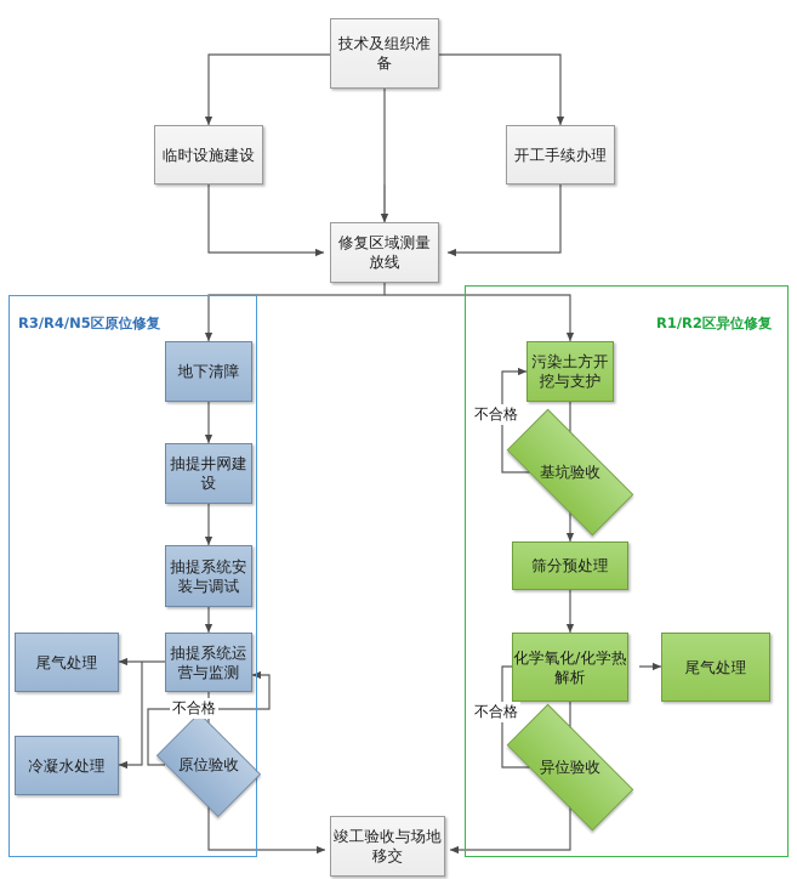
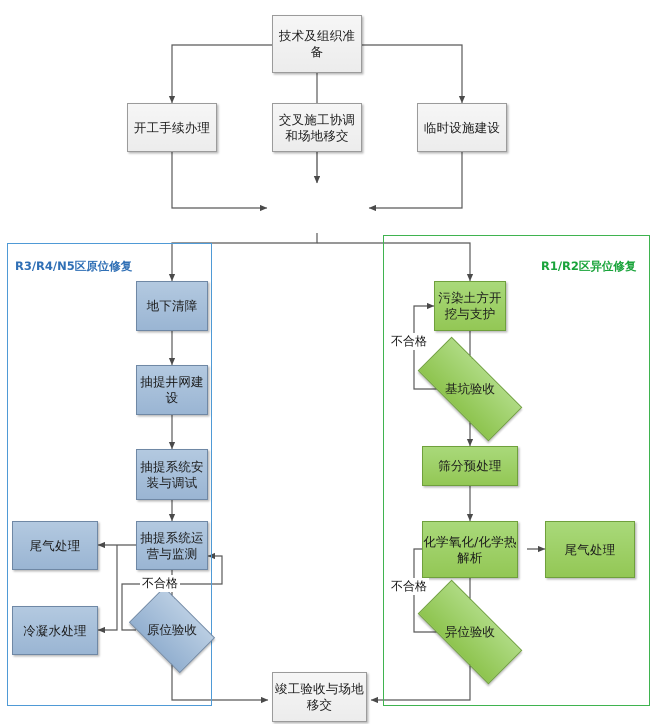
  R3/R4/N5区原位修复
  R1/R2区异位修复
  技术及组织准备
- 临时设施建设
+ 开工手续办理
+ 交叉施工协调和场地移交
- 开工手续办理
+ 临时设施建设
- 修复区域测量放线
  竣工验收与场地移交
  地下清障
  抽提井网建设
  抽提系统安装与调试
  抽提系统运营与监测
  尾气处理
  冷凝水处理
  原位验收
  不合格
  污染土方开挖与支护
  基坑验收
  筛分预处理
  化学氧化/化学热解析
  尾气处理
  异位验收
  不合格
  不合格
